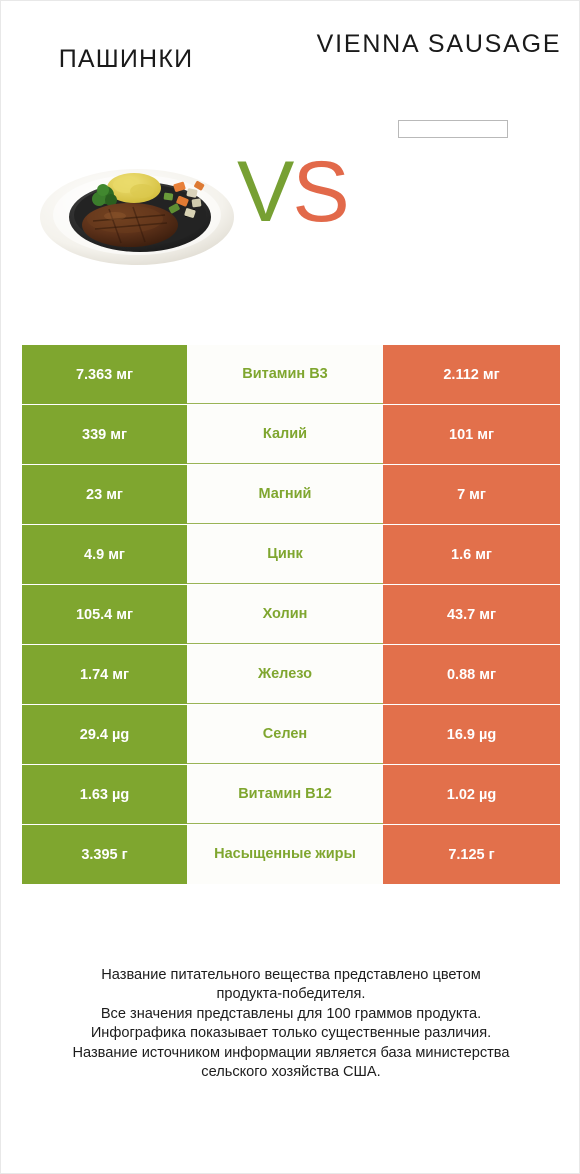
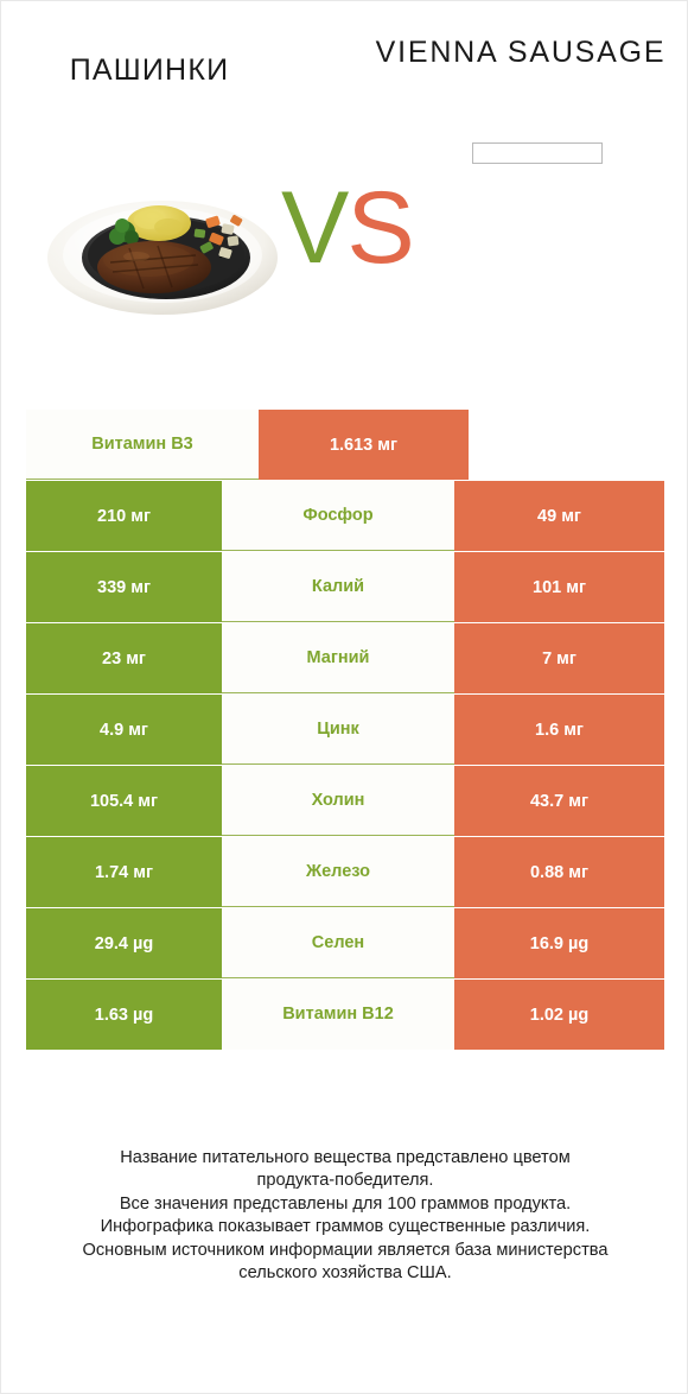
  ПАШИНКИ
  VIENNA SAUSAGE
  VS
- 7.363 мг
  Витамин B3
- 2.112 мг
+ 1.613 мг
+ 210 мг
+ Фосфор
+ 49 мг
  339 мг
  Калий
  101 мг
  23 мг
  Магний
  7 мг
  4.9 мг
  Цинк
  1.6 мг
  105.4 мг
  Холин
  43.7 мг
  1.74 мг
  Железо
  0.88 мг
  29.4 µg
  Селен
  16.9 µg
  1.63 µg
  Витамин B12
  1.02 µg
- 3.395 г
- Насыщенные жиры
- 7.125 г
  Название питательного вещества представлено цветом
  продукта-победителя.
  Все значения представлены для 100 граммов продукта.
- Инфографика показывает только существенные различия.
+ Инфографика показывает граммов существенные различия.
- Название источником информации является база министерства
+ Основным источником информации является база министерства
  сельского хозяйства США.
